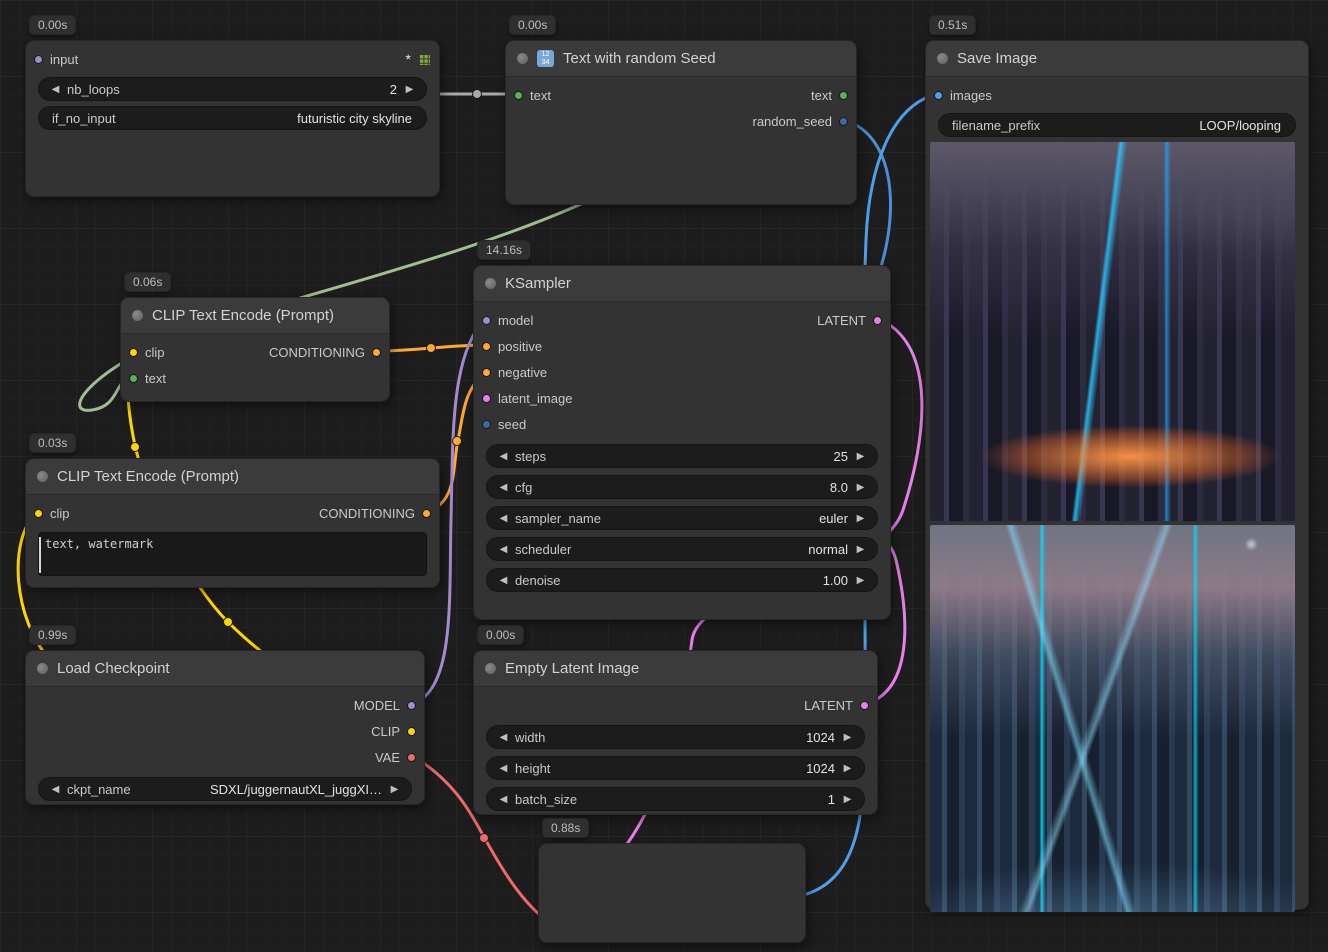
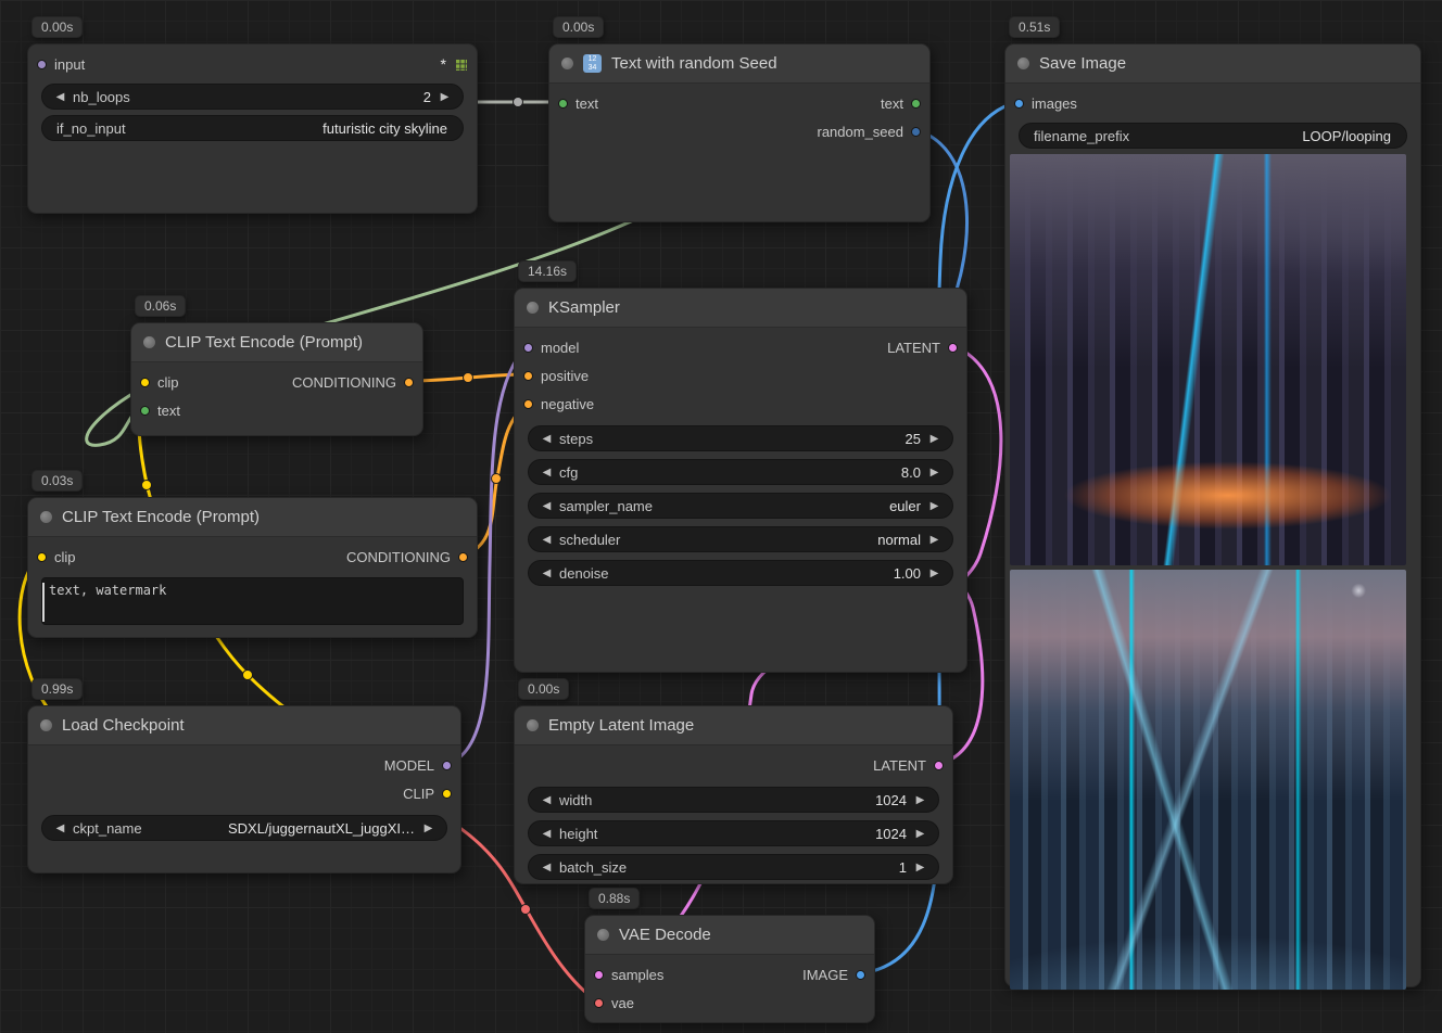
  0.00s
  input
  *
  ◀
  nb_loops
  2
  ▶
  if_no_input
  futuristic city skyline
  0.00s
  Text with random Seed
  text
  text
  random_seed
  0.51s
  Save Image
  images
  filename_prefix
  LOOP/looping
  0.06s
  CLIP Text Encode (Prompt)
  clip
  CONDITIONING
  text
  0.03s
  CLIP Text Encode (Prompt)
  clip
  CONDITIONING
  text, watermark
  14.16s
  KSampler
  model
  LATENT
  positive
  negative
- latent_image
- seed
  ◀
  steps
  25
  ▶
  ◀
  cfg
  8.0
  ▶
  ◀
  sampler_name
  euler
  ▶
  ◀
  scheduler
  normal
  ▶
  ◀
  denoise
  1.00
  ▶
  0.99s
  Load Checkpoint
  MODEL
  CLIP
- VAE
  ◀
  ckpt_name
  SDXL/juggernautXL_juggXI…
  ▶
  0.00s
  Empty Latent Image
  LATENT
  ◀
  width
  1024
  ▶
  ◀
  height
  1024
  ▶
  ◀
  batch_size
  1
  ▶
  0.88s
+ VAE Decode
+ samples
+ IMAGE
+ vae
